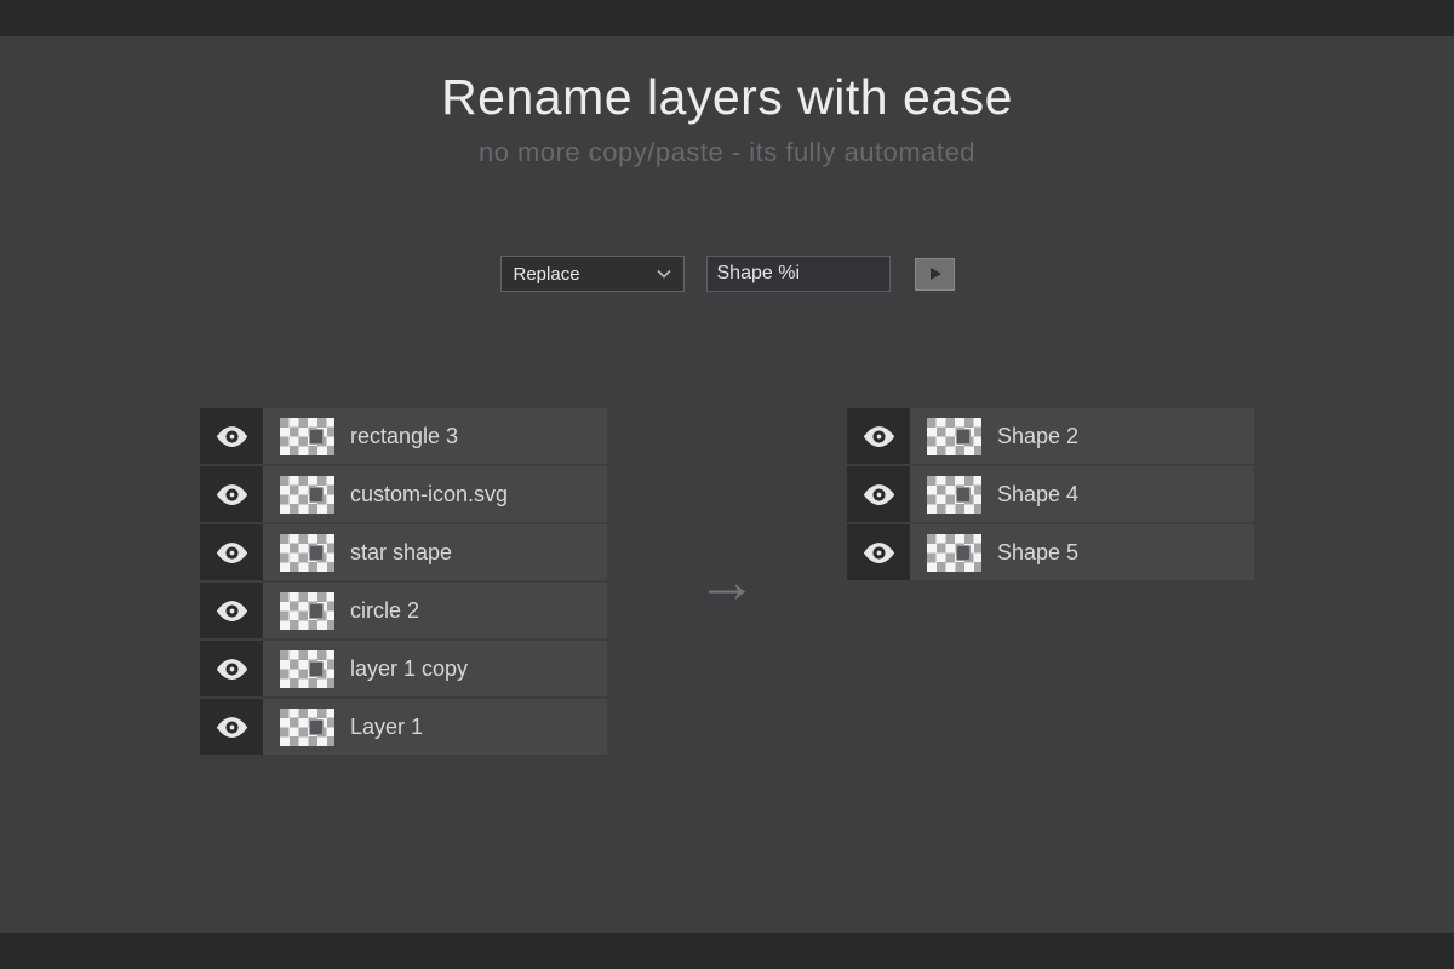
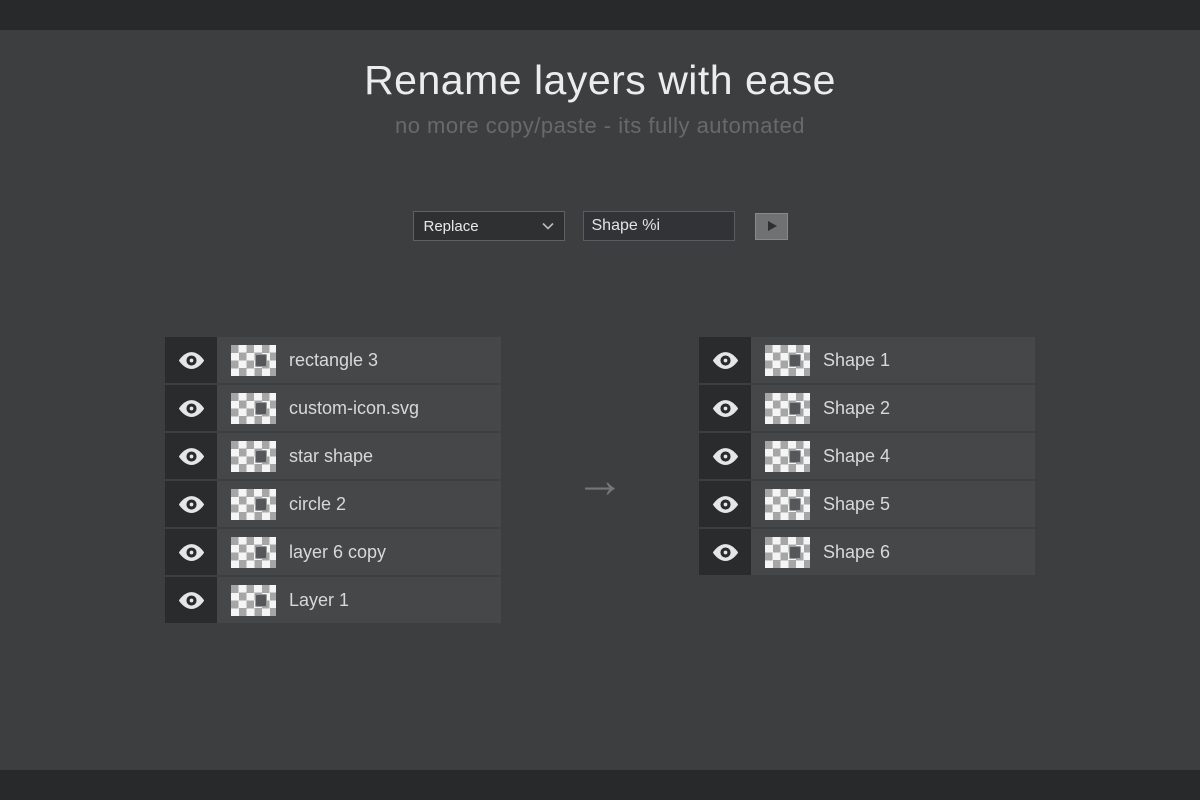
  Rename layers with ease
  no more copy/paste - its fully automated
  Replace
  Shape %i
  rectangle 3
  custom-icon.svg
  star shape
  circle 2
- layer 1 copy
+ layer 6 copy
  Layer 1
  →
+ Shape 1
  Shape 2
  Shape 4
  Shape 5
+ Shape 6
